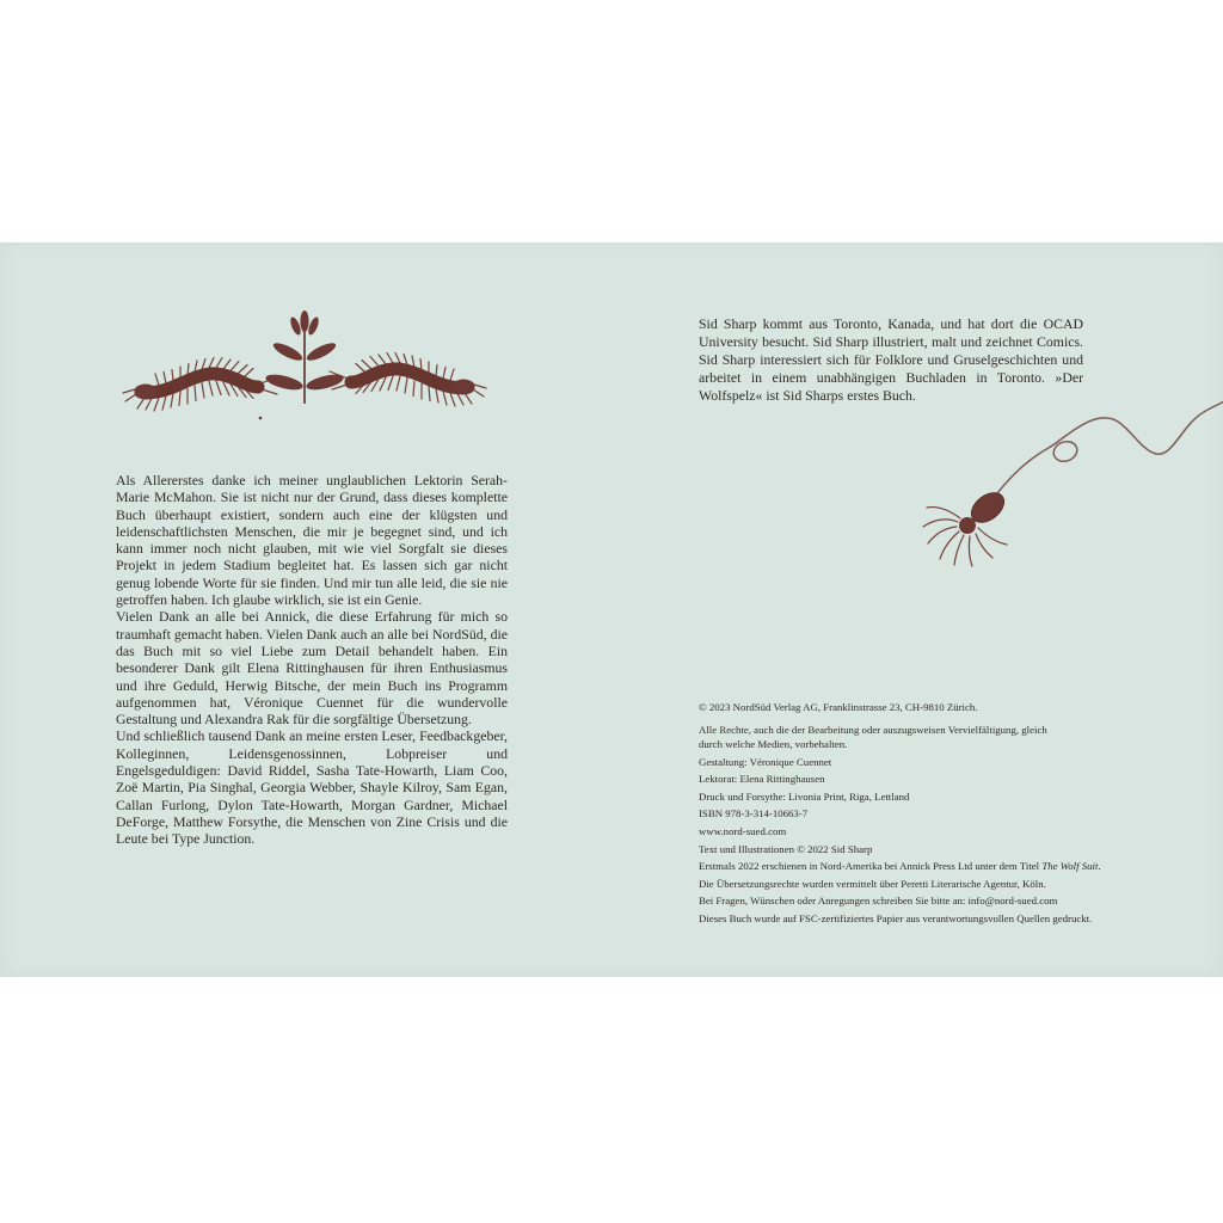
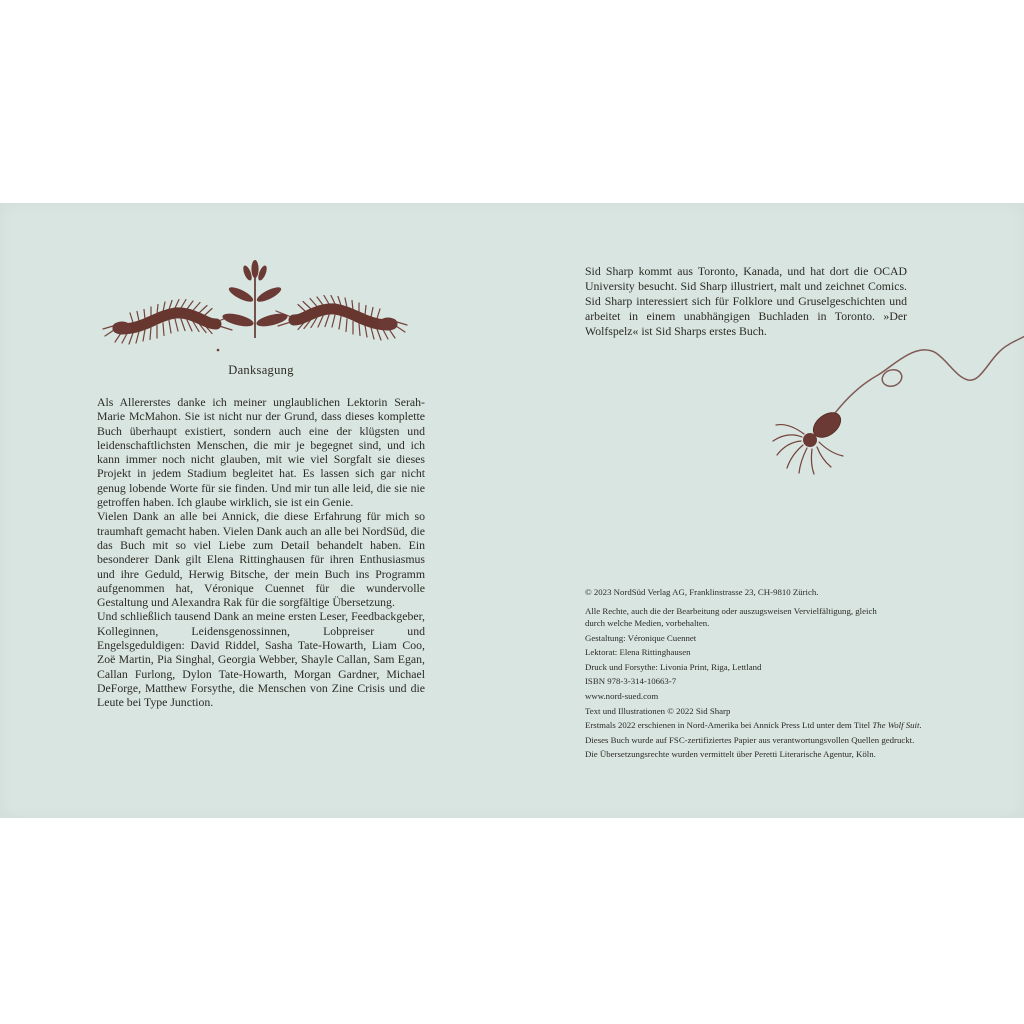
+ Danksagung
  Als Allererstes danke ich meiner unglaublichen Lektorin Serah-Marie McMahon. Sie ist nicht nur der Grund, dass dieses komplette Buch überhaupt existiert, sondern auch eine der klügsten und leidenschaftlichsten Menschen, die mir je begegnet sind, und ich kann immer noch nicht glauben, mit wie viel Sorgfalt sie dieses Projekt in jedem Stadium begleitet hat. Es lassen sich gar nicht genug lobende Worte für sie finden. Und mir tun alle leid, die sie nie getroffen haben. Ich glaube wirklich, sie ist ein Genie.
  Vielen Dank an alle bei Annick, die diese Erfahrung für mich so traumhaft gemacht haben. Vielen Dank auch an alle bei NordSüd, die das Buch mit so viel Liebe zum Detail behandelt haben. Ein besonderer Dank gilt Elena Rittinghausen für ihren Enthusiasmus und ihre Geduld, Herwig Bitsche, der mein Buch ins Programm aufgenommen hat, Véronique Cuennet für die wundervolle Gestaltung und Alexandra Rak für die sorgfältige Übersetzung.
- Und schließlich tausend Dank an meine ersten Leser, Feedbackgeber, Kolleginnen, Leidensgenossinnen, Lobpreiser und Engelsgeduldigen: David Riddel, Sasha Tate-Howarth, Liam Coo, Zoë Martin, Pia Singhal, Georgia Webber, Shayle Kilroy, Sam Egan, Callan Furlong, Dylon Tate-Howarth, Morgan Gardner, Michael DeForge, Matthew Forsythe, die Menschen von Zine Crisis und die Leute bei Type Junction.
+ Und schließlich tausend Dank an meine ersten Leser, Feedbackgeber, Kolleginnen, Leidensgenossinnen, Lobpreiser und Engelsgeduldigen: David Riddel, Sasha Tate-Howarth, Liam Coo, Zoë Martin, Pia Singhal, Georgia Webber, Shayle Callan, Sam Egan, Callan Furlong, Dylon Tate-Howarth, Morgan Gardner, Michael DeForge, Matthew Forsythe, die Menschen von Zine Crisis und die Leute bei Type Junction.
  Sid Sharp kommt aus Toronto, Kanada, und hat dort die OCAD University besucht. Sid Sharp illustriert, malt und zeichnet Comics. Sid Sharp interessiert sich für Folklore und Gruselgeschichten und arbeitet in einem unabhängigen Buchladen in Toronto. »Der Wolfspelz« ist Sid Sharps erstes Buch.
  © 2023 NordSüd Verlag AG, Franklinstrasse 23, CH-9810 Zürich.
  Alle Rechte, auch die der Bearbeitung oder auszugsweisen Vervielfältigung, gleich durch welche Medien, vorbehalten.
  Gestaltung: Véronique Cuennet
  Lektorat: Elena Rittinghausen
  Druck und Forsythe: Livonia Print, Riga, Lettland
  ISBN 978-3-314-10663-7
  www.nord-sued.com
  Text und Illustrationen © 2022 Sid Sharp
  Erstmals 2022 erschienen in Nord-Amerika bei Annick Press Ltd unter dem Titel The Wolf Suit.
- Die Übersetzungsrechte wurden vermittelt über Peretti Literarische Agentur, Köln.
+ Dieses Buch wurde auf FSC-zertifiziertes Papier aus verantwortungsvollen Quellen gedruckt.
- Bei Fragen, Wünschen oder Anregungen schreiben Sie bitte an: info@nord-sued.com
- Dieses Buch wurde auf FSC-zertifiziertes Papier aus verantwortungsvollen Quellen gedruckt.
+ Die Übersetzungsrechte wurden vermittelt über Peretti Literarische Agentur, Köln.
